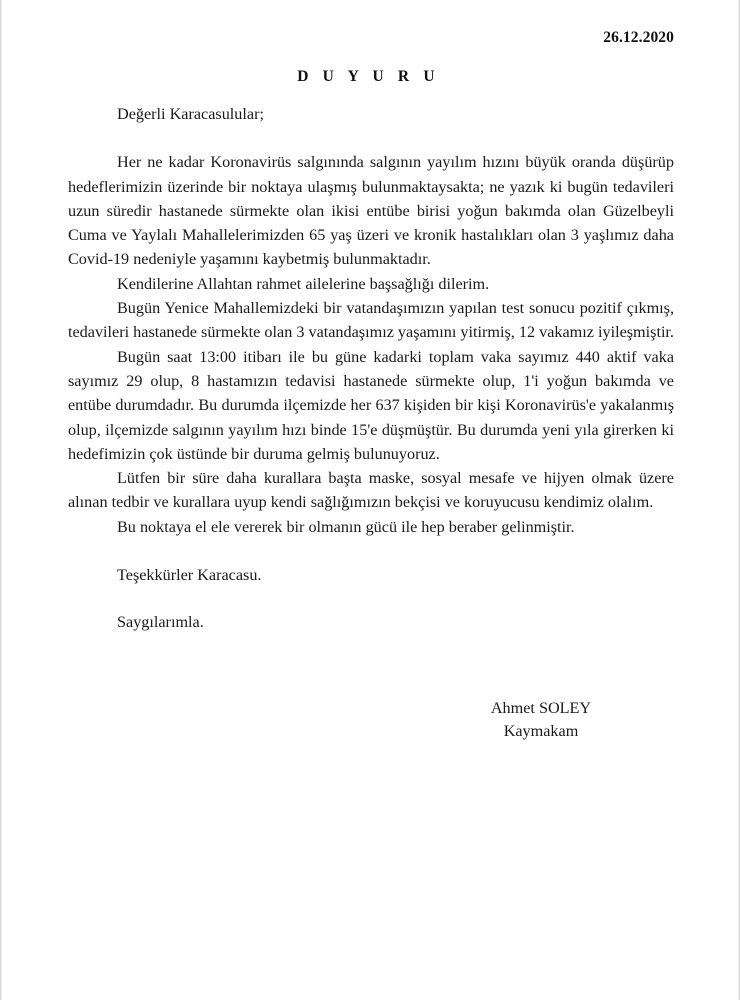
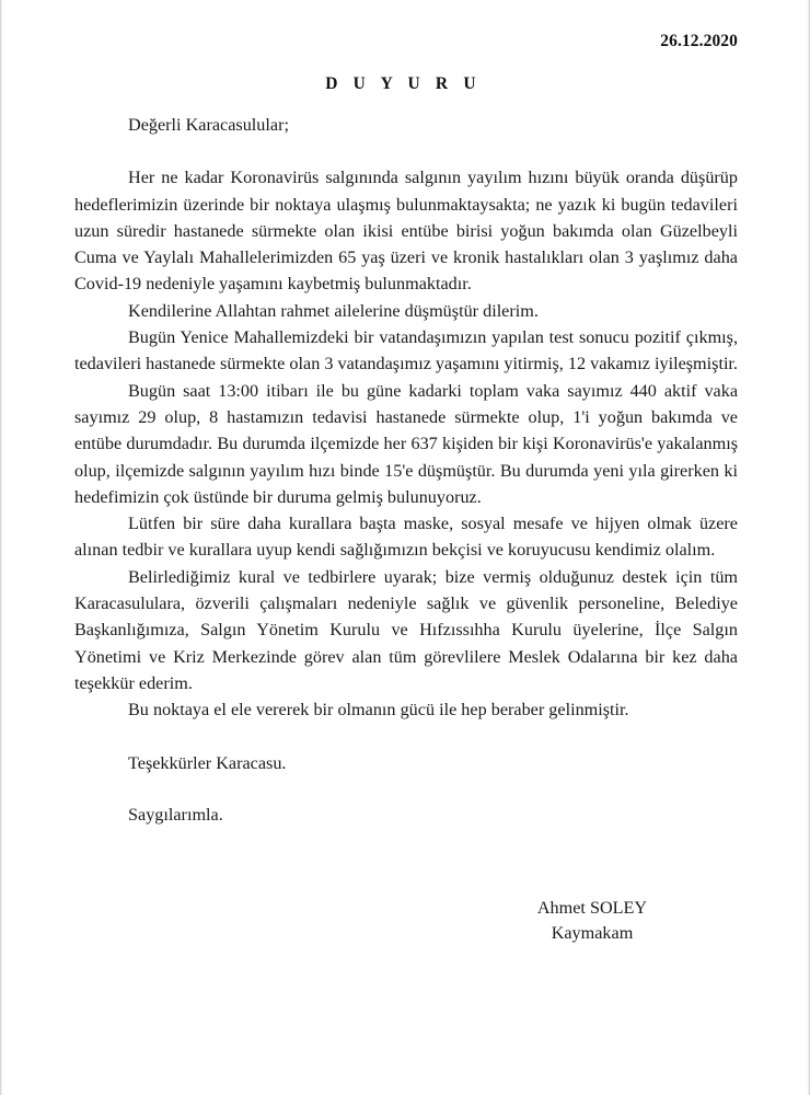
  26.12.2020
  D U Y U R U
  Değerli Karacasulular;
  Her ne kadar Koronavirüs salgınında salgının yayılım hızını büyük oranda düşürüp hedeflerimizin üzerinde bir noktaya ulaşmış bulunmaktaysakta; ne yazık ki bugün tedavileri uzun süredir hastanede sürmekte olan ikisi entübe birisi yoğun bakımda olan Güzelbeyli Cuma ve Yaylalı Mahallelerimizden 65 yaş üzeri ve kronik hastalıkları olan 3 yaşlımız daha Covid-19 nedeniyle yaşamını kaybetmiş bulunmaktadır.
- Kendilerine Allahtan rahmet ailelerine başsağlığı dilerim.
+ Kendilerine Allahtan rahmet ailelerine düşmüştür dilerim.
  Bugün Yenice Mahallemizdeki bir vatandaşımızın yapılan test sonucu pozitif çıkmış, tedavileri hastanede sürmekte olan 3 vatandaşımız yaşamını yitirmiş, 12 vakamız iyileşmiştir.
  Bugün saat 13:00 itibarı ile bu güne kadarki toplam vaka sayımız 440 aktif vaka sayımız 29 olup, 8 hastamızın tedavisi hastanede sürmekte olup, 1'i yoğun bakımda ve entübe durumdadır. Bu durumda ilçemizde her 637 kişiden bir kişi Koronavirüs'e yakalanmış olup, ilçemizde salgının yayılım hızı binde 15'e düşmüştür. Bu durumda yeni yıla girerken ki hedefimizin çok üstünde bir duruma gelmiş bulunuyoruz.
  Lütfen bir süre daha kurallara başta maske, sosyal mesafe ve hijyen olmak üzere alınan tedbir ve kurallara uyup kendi sağlığımızın bekçisi ve koruyucusu kendimiz olalım.
+ Belirlediğimiz kural ve tedbirlere uyarak; bize vermiş olduğunuz destek için tüm Karacasululara, özverili çalışmaları nedeniyle sağlık ve güvenlik personeline, Belediye Başkanlığımıza, Salgın Yönetim Kurulu ve Hıfzıssıhha Kurulu üyelerine, İlçe Salgın Yönetimi ve Kriz Merkezinde görev alan tüm görevlilere Meslek Odalarına bir kez daha teşekkür ederim.
  Bu noktaya el ele vererek bir olmanın gücü ile hep beraber gelinmiştir.
  Teşekkürler Karacasu.
  Saygılarımla.
  Ahmet SOLEY
  Kaymakam
